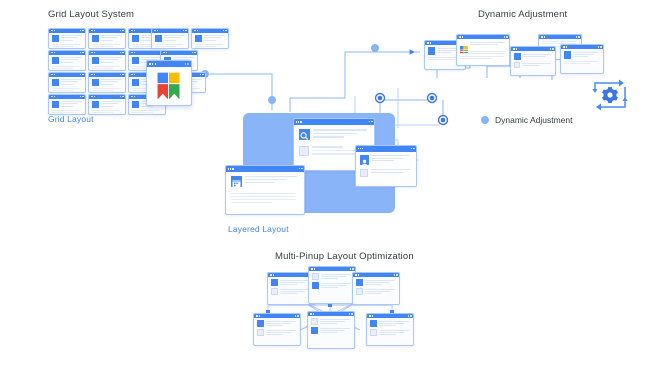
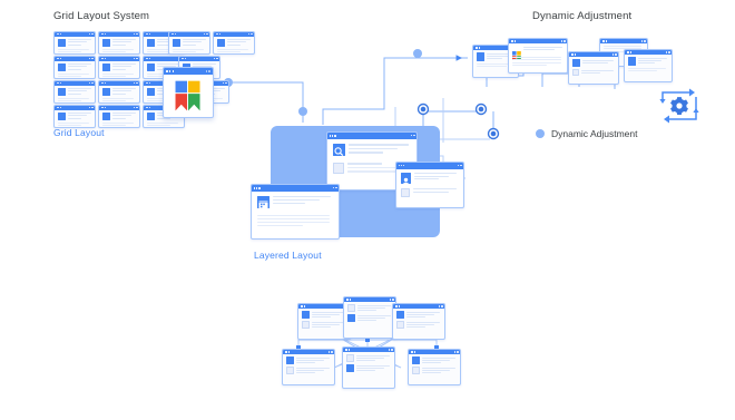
  Grid Layout System
  Grid Layout
  Layered Layout
  Dynamic Adjustment
  Dynamic Adjustment
- Multi-Pinup Layout Optimization
